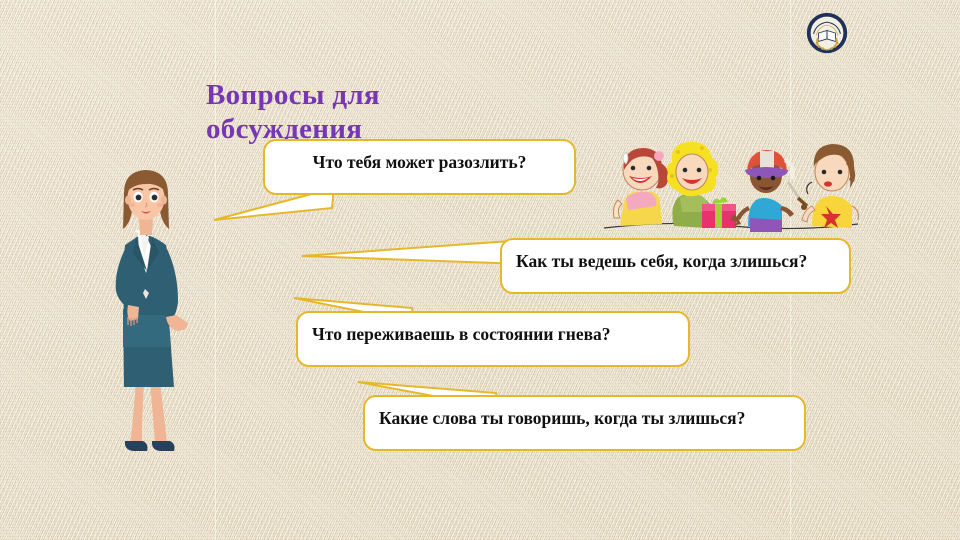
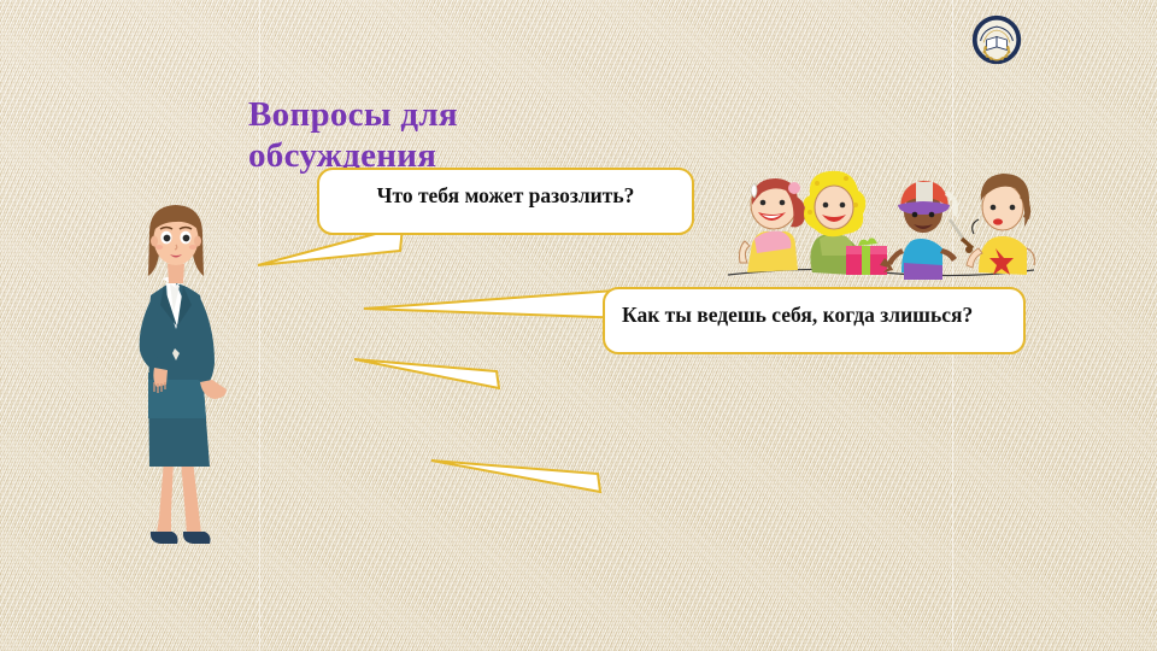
  Вопросы для обсуждения
  Что тебя может разозлить?
  Как ты ведешь себя, когда злишься?
- Что переживаешь в состоянии гнева?
- Какие слова ты говоришь, когда ты злишься?
